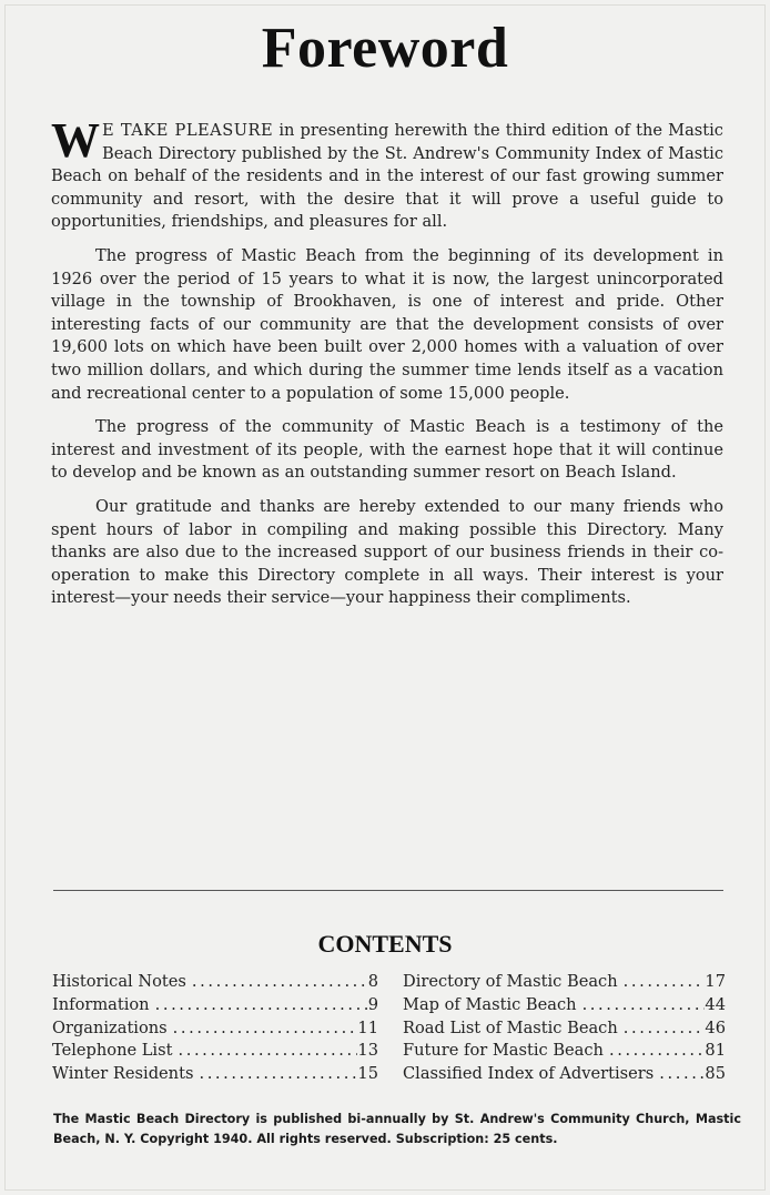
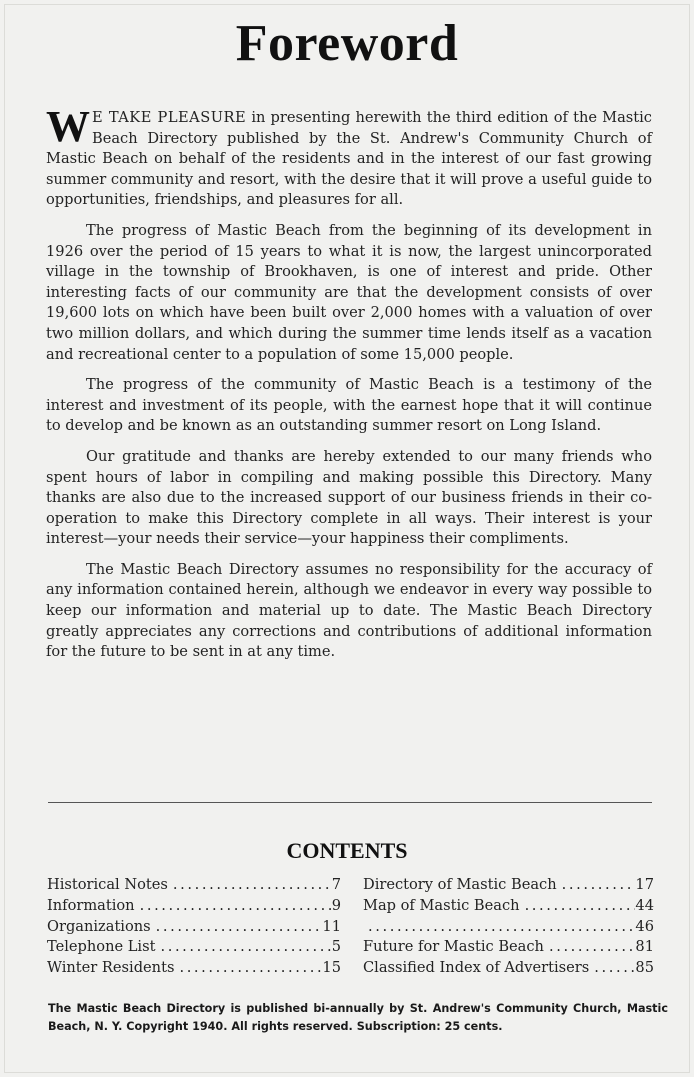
  Foreword
  W
- E TAKE PLEASURE in presenting herewith the third edition of the Mastic Beach Directory published by the St. Andrew's Community Index of Mastic Beach on behalf of the residents and in the interest of our fast growing summer community and resort, with the desire that it will prove a useful guide to opportunities, friendships, and pleasures for all.
+ E TAKE PLEASURE in presenting herewith the third edition of the Mastic Beach Directory published by the St. Andrew's Community Church of Mastic Beach on behalf of the residents and in the interest of our fast growing summer community and resort, with the desire that it will prove a useful guide to opportunities, friendships, and pleasures for all.
  The progress of Mastic Beach from the beginning of its development in 1926 over the period of 15 years to what it is now, the largest unincorporated village in the township of Brookhaven, is one of interest and pride. Other interesting facts of our community are that the development consists of over 19,600 lots on which have been built over 2,000 homes with a valuation of over two million dollars, and which during the summer time lends itself as a vacation and recreational center to a population of some 15,000 people.
- The progress of the community of Mastic Beach is a testimony of the interest and investment of its people, with the earnest hope that it will continue to develop and be known as an outstanding summer resort on Beach Island.
+ The progress of the community of Mastic Beach is a testimony of the interest and investment of its people, with the earnest hope that it will continue to develop and be known as an outstanding summer resort on Long Island.
  Our gratitude and thanks are hereby extended to our many friends who spent hours of labor in compiling and making possible this Directory. Many thanks are also due to the increased support of our business friends in their co-operation to make this Directory complete in all ways. Their interest is your interest—your needs their service—your happiness their compliments.
+ The Mastic Beach Directory assumes no responsibility for the accuracy of any information contained herein, although we endeavor in every way possible to keep our information and material up to date. The Mastic Beach Directory greatly appreciates any corrections and contributions of additional information for the future to be sent in at any time.
  CONTENTS
  Historical Notes
- 8
+ 7
  Information
  9
  Organizations
  11
  Telephone List
- 13
+ 5
  Winter Residents
  15
  Directory of Mastic Beach
  17
  Map of Mastic Beach
  44
- Road List of Mastic Beach
  46
  Future for Mastic Beach
  81
  Classified Index of Advertisers
  85
  The Mastic Beach Directory is published bi-annually by St. Andrew's Community Church, Mastic Beach, N. Y. Copyright 1940. All rights reserved. Subscription: 25 cents.
